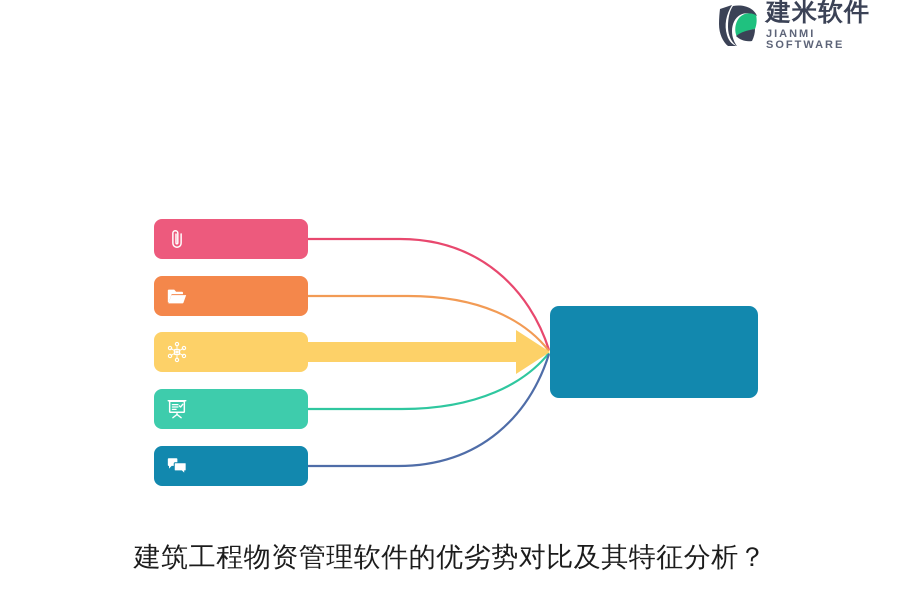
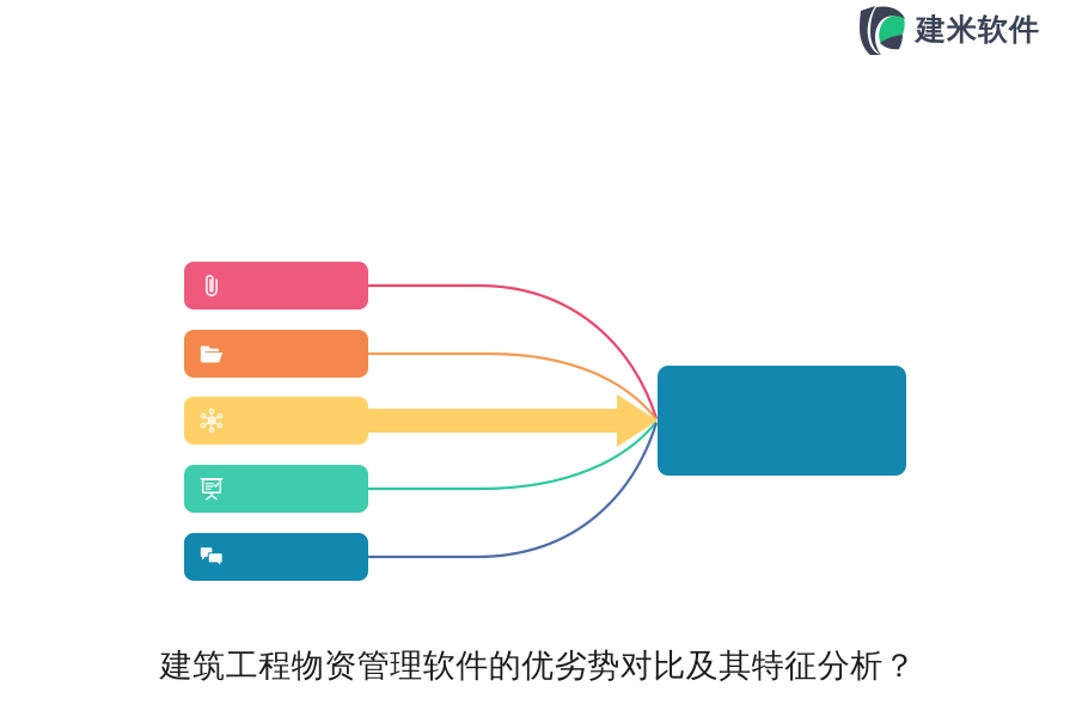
  建米软件
- JIANMI SOFTWARE
  建筑工程物资管理软件的优劣势对比及其特征分析？
